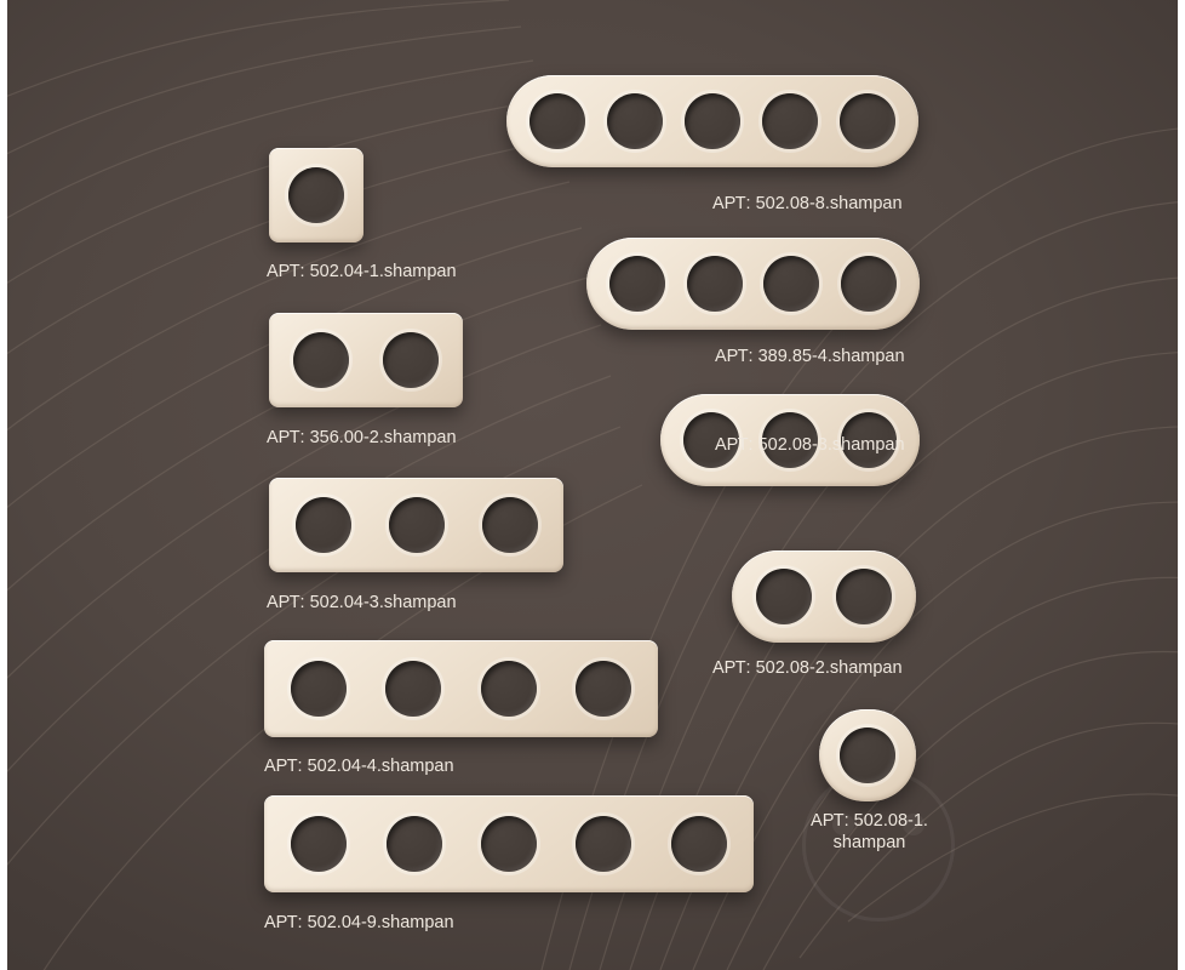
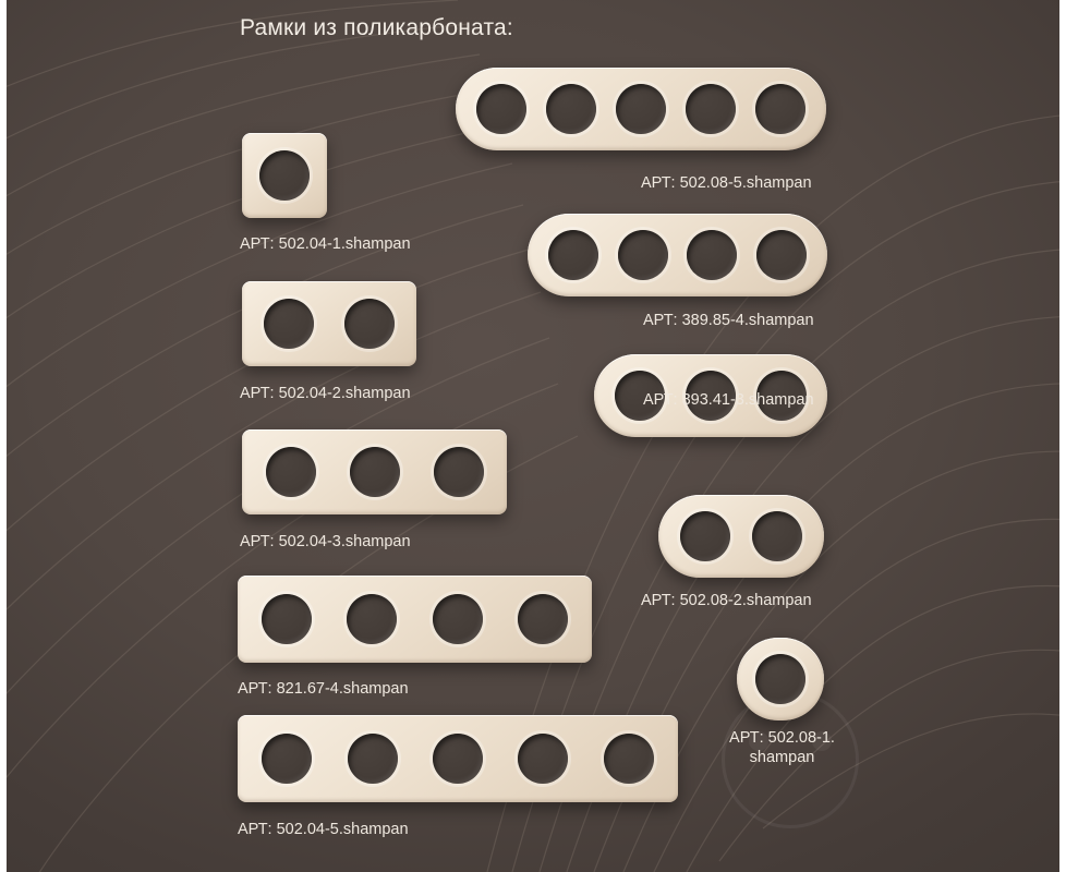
+ Рамки из поликарбоната:
  АРТ: 502.04-1.shampan
- АРТ: 356.00-2.shampan
+ АРТ: 502.04-2.shampan
  АРТ: 502.04-3.shampan
- АРТ: 502.04-4.shampan
+ АРТ: 821.67-4.shampan
- АРТ: 502.04-9.shampan
+ АРТ: 502.04-5.shampan
- АРТ: 502.08-8.shampan
+ АРТ: 502.08-5.shampan
  АРТ: 389.85-4.shampan
- АРТ: 502.08-3.shampan
+ АРТ: 393.41-3.shampan
  АРТ: 502.08-2.shampan
  АРТ: 502.08-1.
  shampan
